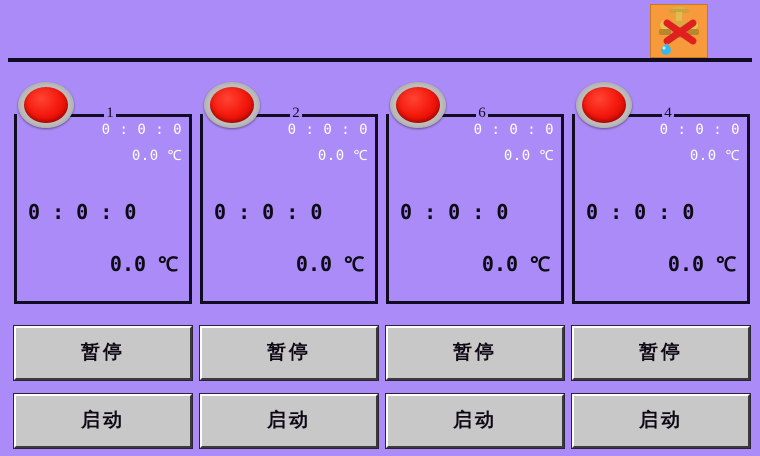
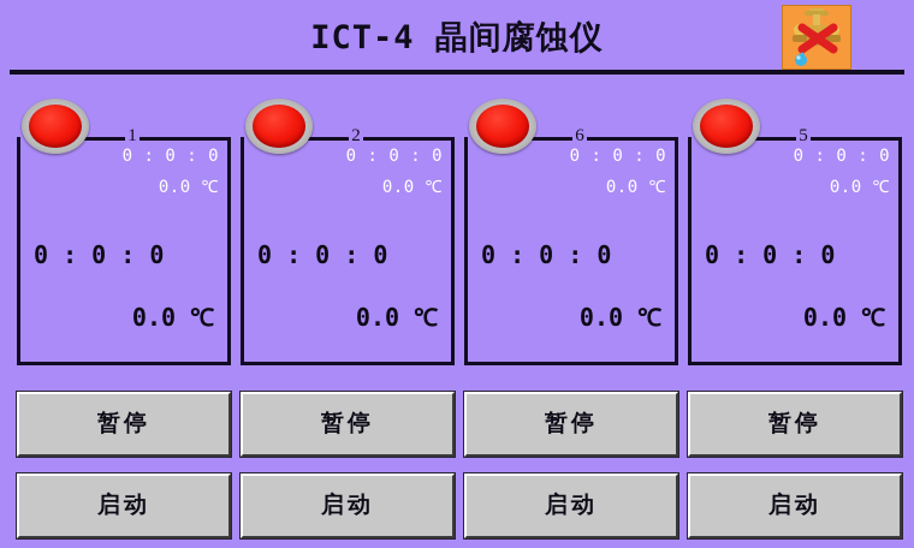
+ ICT-4 晶间腐蚀仪
  1
  0 : 0 : 0
  0.0 ℃
  0 : 0 : 0
  0.0 ℃
  2
  0 : 0 : 0
  0.0 ℃
  0 : 0 : 0
  0.0 ℃
  6
  0 : 0 : 0
  0.0 ℃
  0 : 0 : 0
  0.0 ℃
- 4
+ 5
  0 : 0 : 0
  0.0 ℃
  0 : 0 : 0
  0.0 ℃
  暂停
  暂停
  暂停
  暂停
  启动
  启动
  启动
  启动
